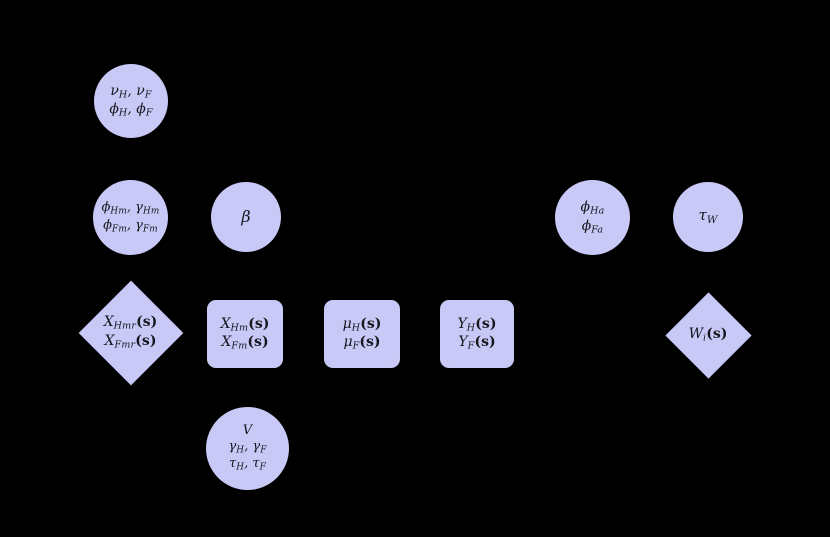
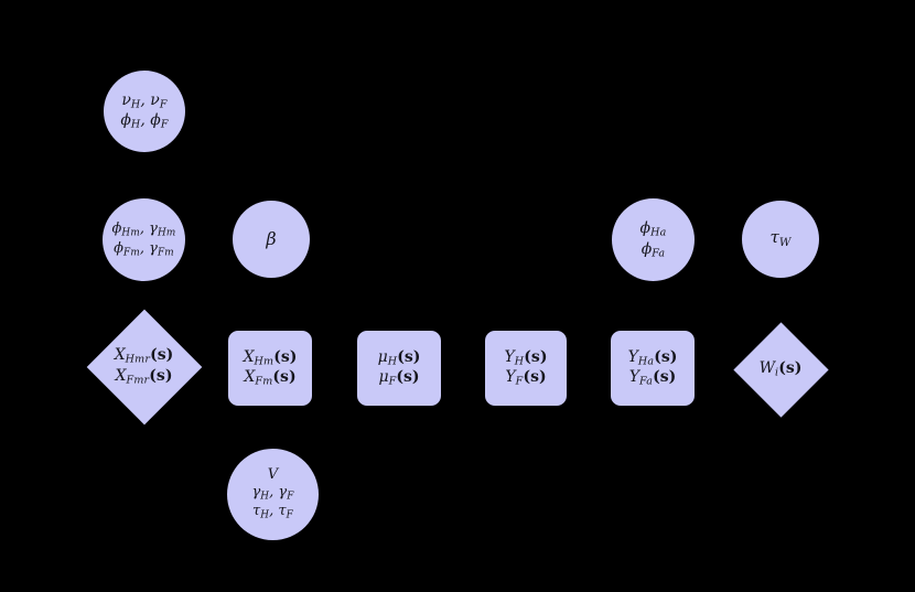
  νH, νF
  ϕH, ϕF
  ϕHm, γHm
  ϕFm, γFm
  β
  ϕHa
  ϕFa
  τW
  XHmr(s)
  XFmr(s)
  XHm(s)
  XFm(s)
  μH(s)
  μF(s)
  YH(s)
  YF(s)
+ YHa(s)
+ YFa(s)
  Wi(s)
  V
  γH, γF
  τH, τF
